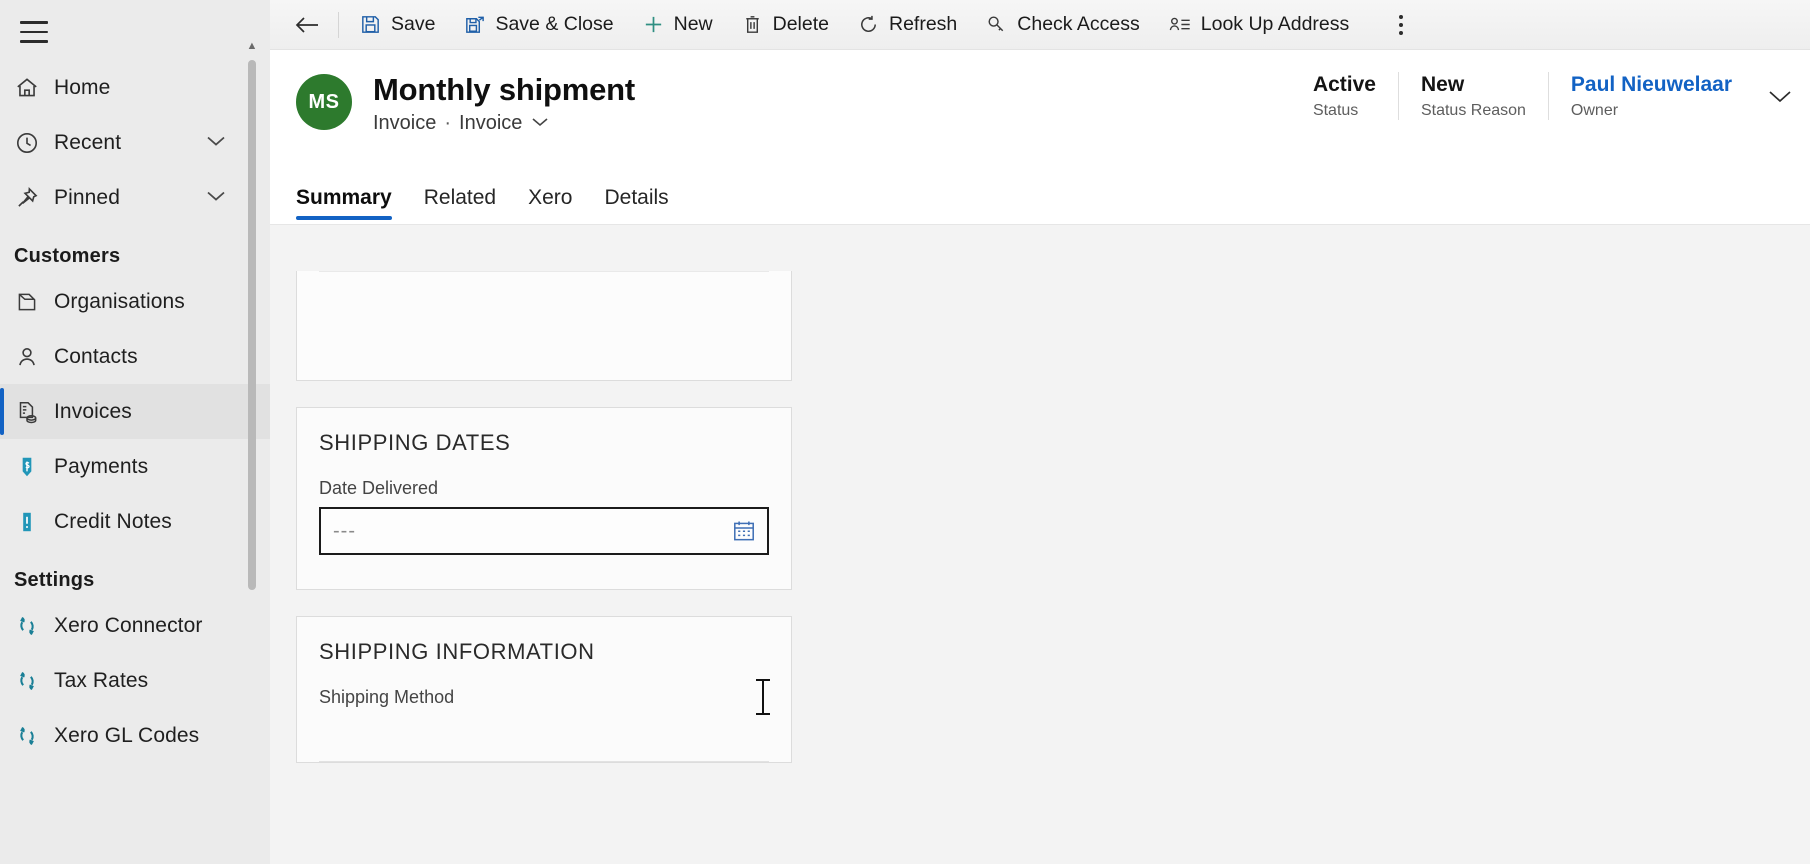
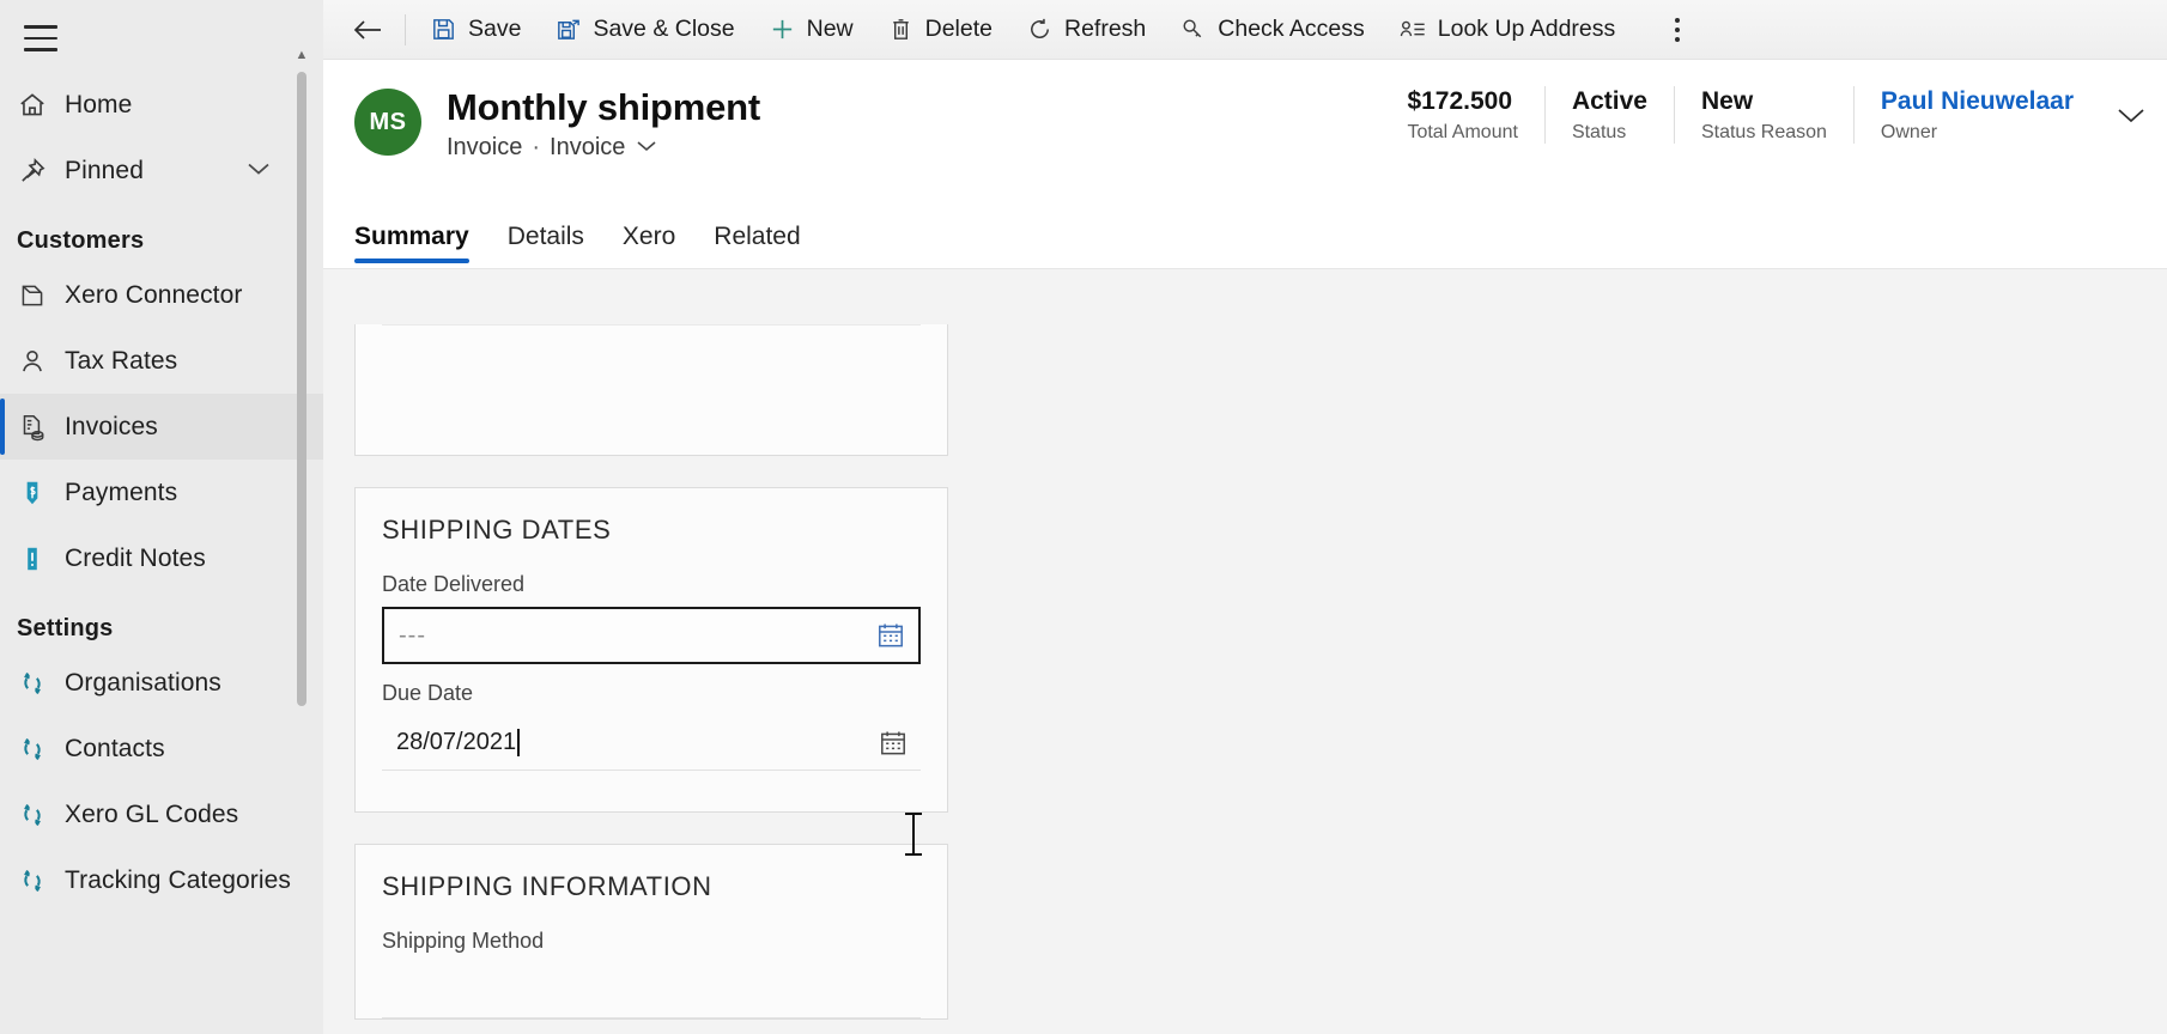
  Home
- Recent
  Pinned
  Customers
- Organisations
+ Xero Connector
- Contacts
+ Tax Rates
  Invoices
  Payments
  Credit Notes
  Settings
- Xero Connector
+ Organisations
- Tax Rates
+ Contacts
  Xero GL Codes
+ Tracking Categories
  ▲
  Save
  Save & Close
  New
  Delete
  Refresh
  Check Access
  Look Up Address
  MS
  Monthly shipment
  Invoice
  ·
  Invoice
+ $172.500
+ Total Amount
  Active
  Status
  New
  Status Reason
  Paul Nieuwelaar
  Owner
  Summary
- Related
+ Details
  Xero
- Details
+ Related
  SHIPPING DATES
  Date Delivered
  ---
+ Due Date
+ 28/07/2021
  SHIPPING INFORMATION
  Shipping Method
